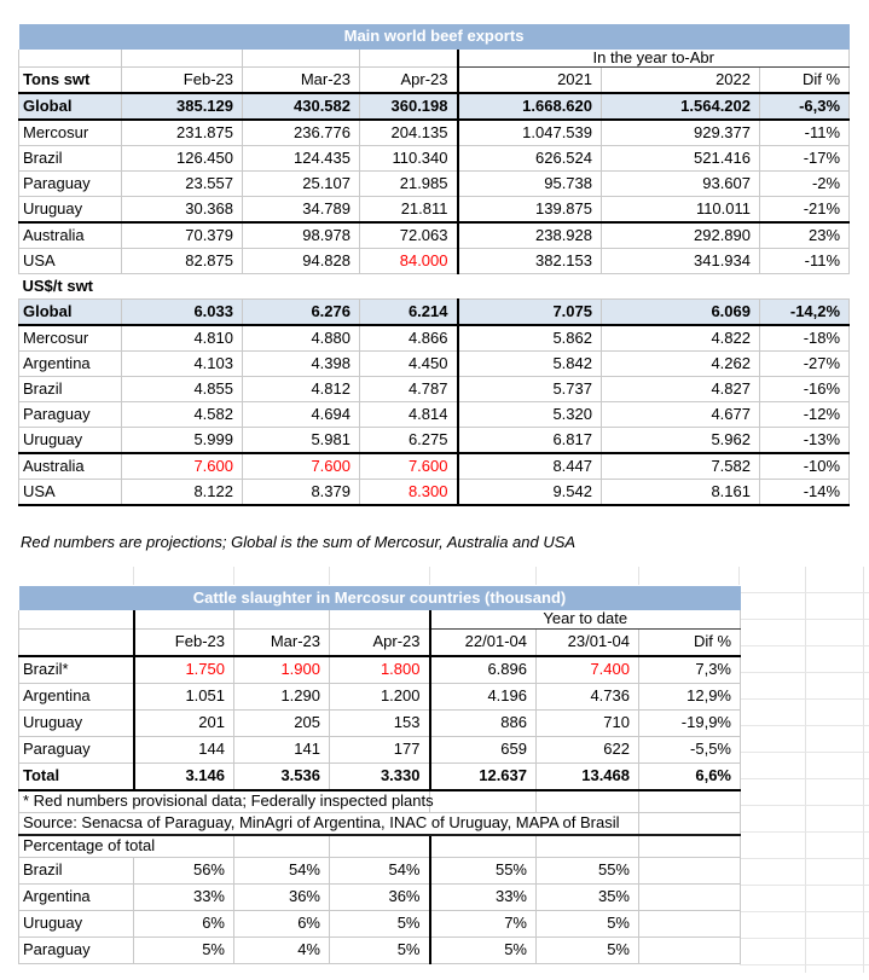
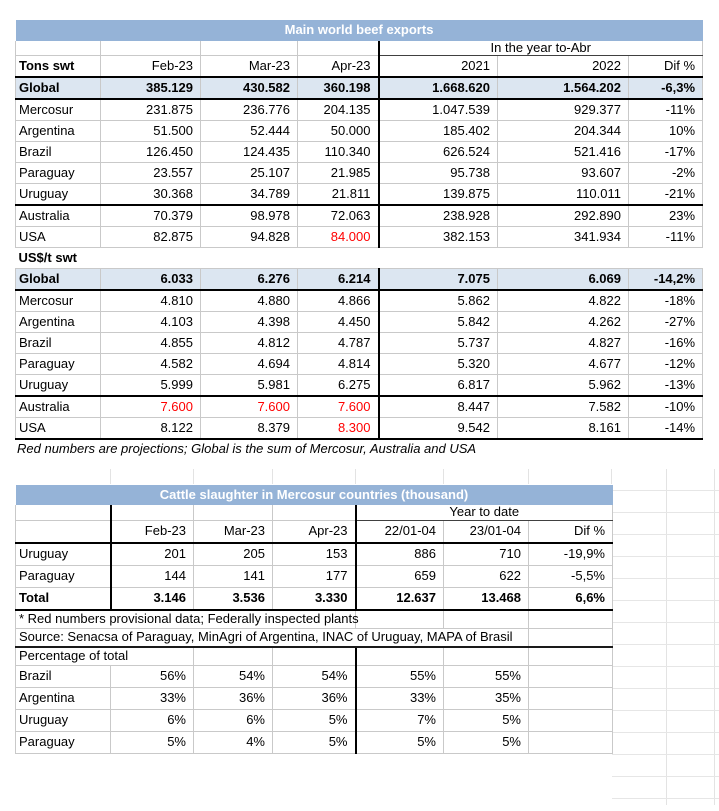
  Main world beef exports
  				In the year to-Abr
  Tons swt	Feb-23	Mar-23	Apr-23	2021	2022	Dif %
  Global	385.129	430.582	360.198	1.668.620	1.564.202	-6,3%
  Mercosur	231.875	236.776	204.135	1.047.539	929.377	-11%
+ Argentina	51.500	52.444	50.000	185.402	204.344	10%
  Brazil	126.450	124.435	110.340	626.524	521.416	-17%
  Paraguay	23.557	25.107	21.985	95.738	93.607	-2%
  Uruguay	30.368	34.789	21.811	139.875	110.011	-21%
  Australia	70.379	98.978	72.063	238.928	292.890	23%
  USA	82.875	94.828	84.000	382.153	341.934	-11%
  US$/t swt
  Global	6.033	6.276	6.214	7.075	6.069	-14,2%
  Mercosur	4.810	4.880	4.866	5.862	4.822	-18%
  Argentina	4.103	4.398	4.450	5.842	4.262	-27%
  Brazil	4.855	4.812	4.787	5.737	4.827	-16%
  Paraguay	4.582	4.694	4.814	5.320	4.677	-12%
  Uruguay	5.999	5.981	6.275	6.817	5.962	-13%
  Australia	7.600	7.600	7.600	8.447	7.582	-10%
  USA	8.122	8.379	8.300	9.542	8.161	-14%
  Red numbers are projections; Global is the sum of Mercosur, Australia and USA
  Cattle slaughter in Mercosur countries (thousand)
  				Year to date
  	Feb-23	Mar-23	Apr-23	22/01-04	23/01-04	Dif %
- Brazil*	1.750	1.900	1.800	6.896	7.400	7,3%
- Argentina	1.051	1.290	1.200	4.196	4.736	12,9%
  Uruguay	201	205	153	886	710	-19,9%
  Paraguay	144	141	177	659	622	-5,5%
  Total	3.146	3.536	3.330	12.637	13.468	6,6%
  * Red numbers provisional data; Federally inspected plants
  Source: Senacsa of Paraguay, MinAgri of Argentina, INAC of Uruguay, MAPA of Brasil
  Percentage of total
  Brazil	56%	54%	54%	55%	55%
  Argentina	33%	36%	36%	33%	35%
  Uruguay	6%	6%	5%	7%	5%
  Paraguay	5%	4%	5%	5%	5%
